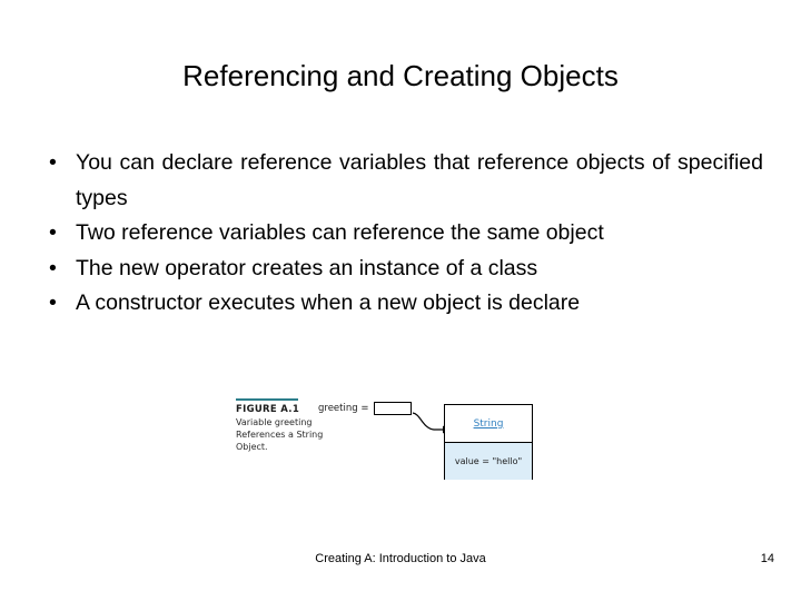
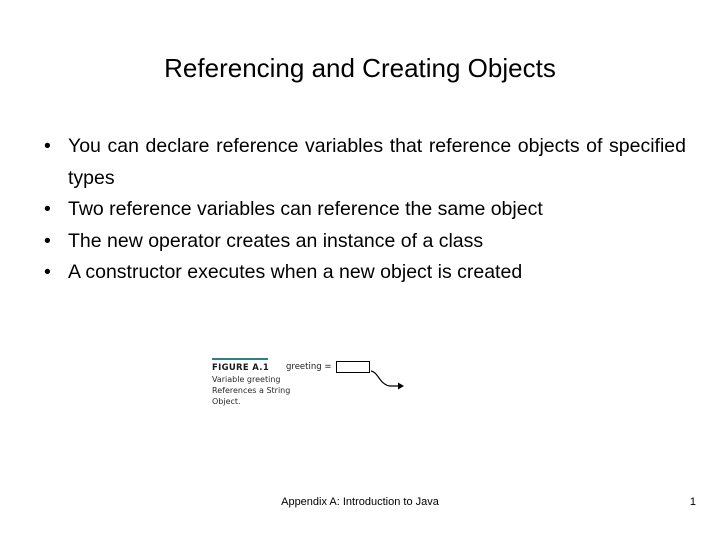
  Referencing and Creating Objects
  •
  You can declare reference variables that reference objects of specified types
  •
  Two reference variables can reference the same object
  •
  The new operator creates an instance of a class
  •
- A constructor executes when a new object is declare
+ A constructor executes when a new object is created
  FIGURE A.1
  Variable greeting
  References a String
  Object.
  greeting =
- String
- value = "hello"
- Creating A: Introduction to Java
+ Appendix A: Introduction to Java
- 14
+ 1
